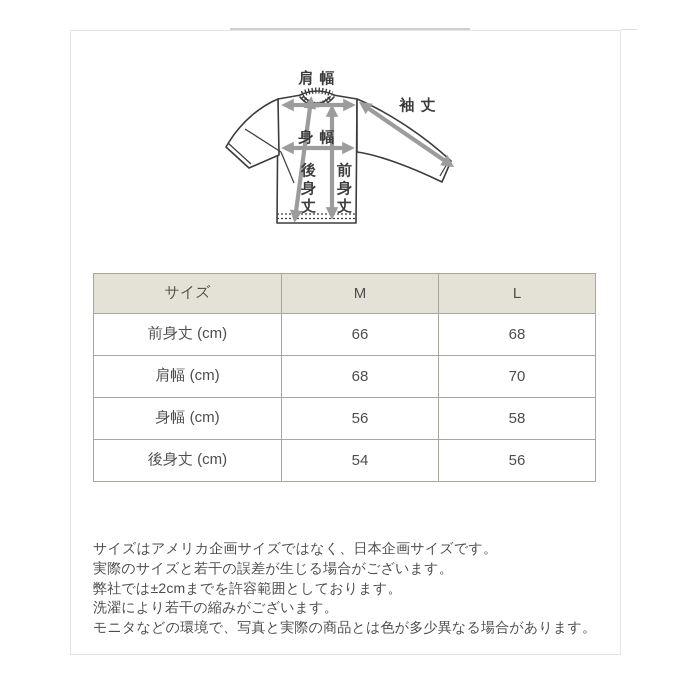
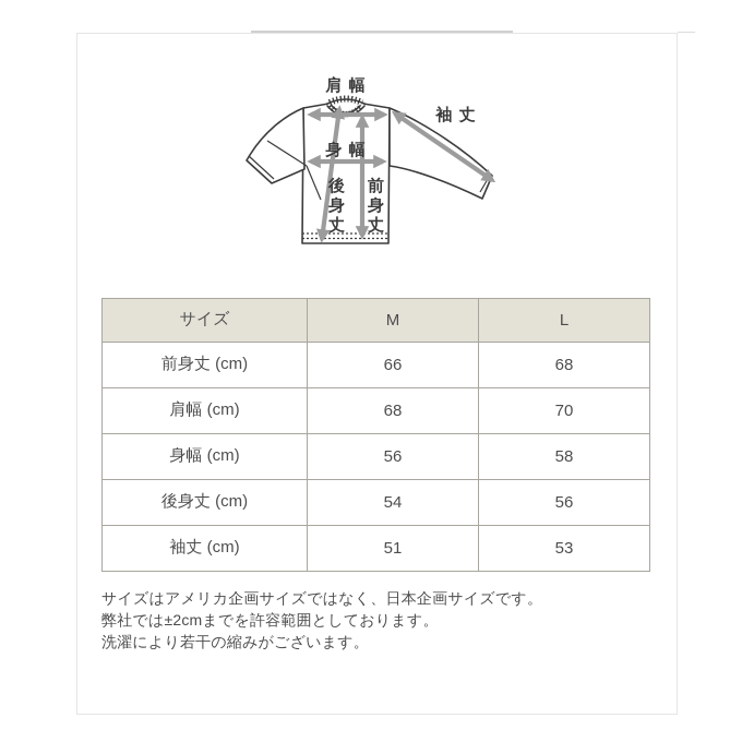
  肩 幅
  袖 丈
  身 幅
  後
  身
  丈
  前
  身
  丈
  サイズ	M	L
  前身丈 (cm)	66	68
  肩幅 (cm)	68	70
  身幅 (cm)	56	58
  後身丈 (cm)	54	56
+ 袖丈 (cm)	51	53
  サイズはアメリカ企画サイズではなく、日本企画サイズです。
- 実際のサイズと若干の誤差が生じる場合がございます。
  弊社では±2cmまでを許容範囲としております。
  洗濯により若干の縮みがございます。
- モニタなどの環境で、写真と実際の商品とは色が多少異なる場合があります。
